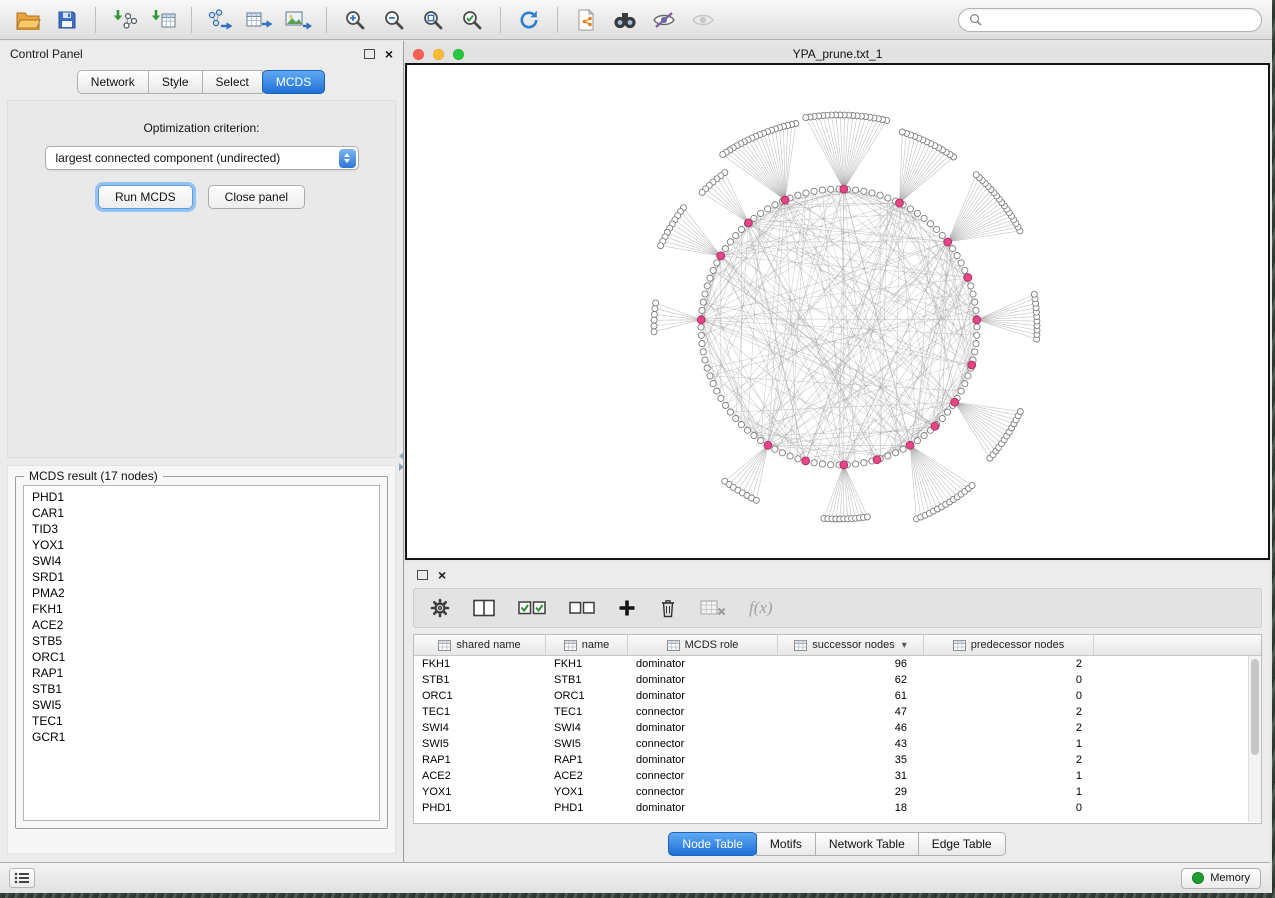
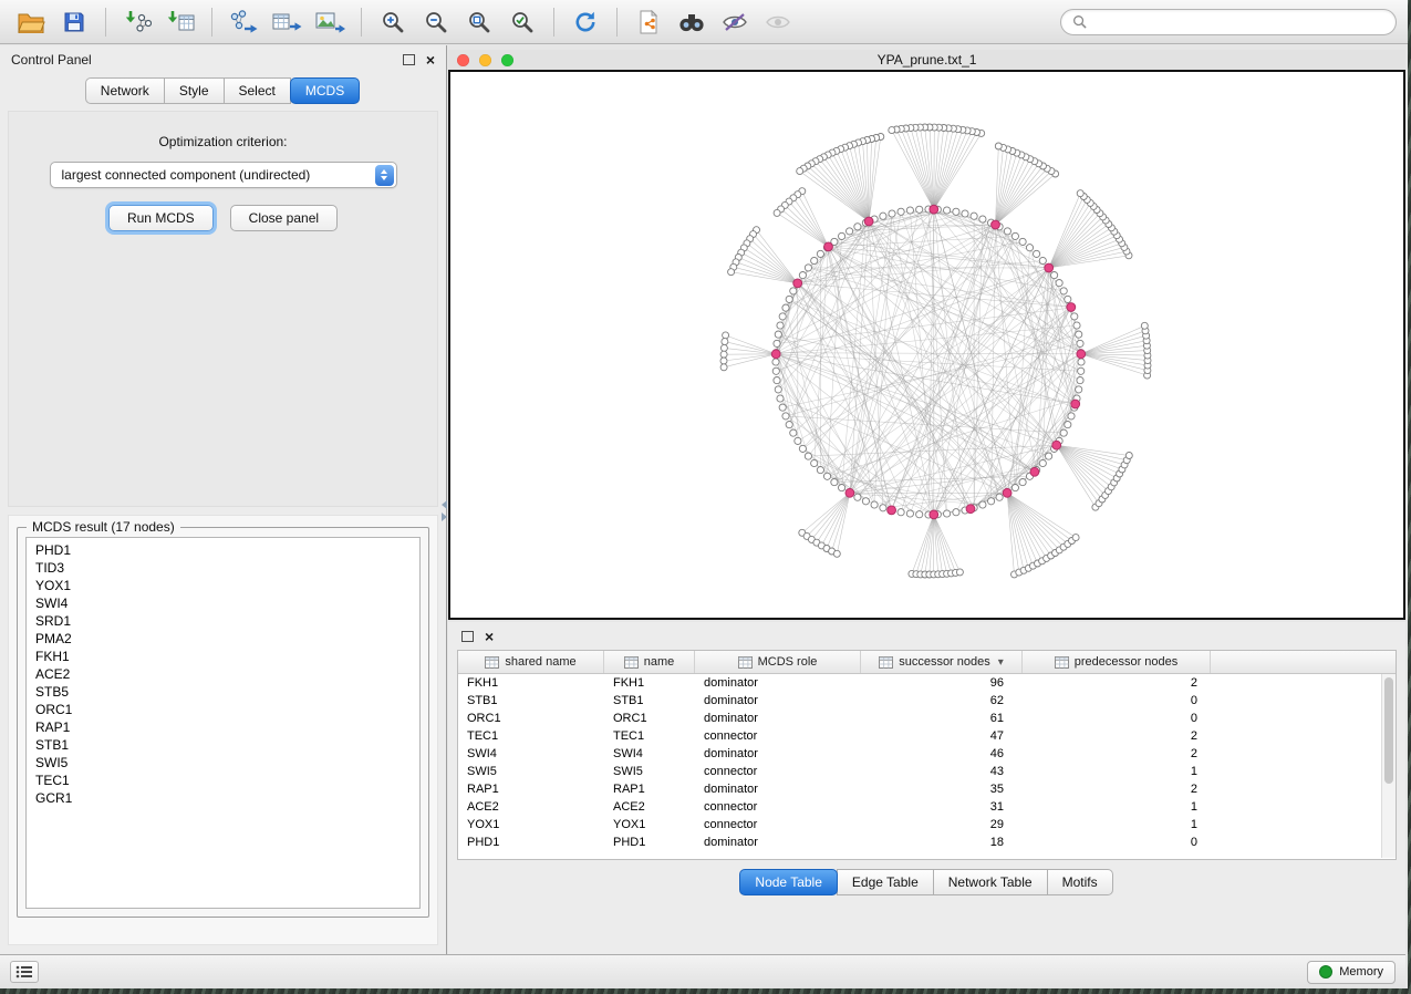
  Control Panel
  ×
  Network
  Style
  Select
  MCDS
  Optimization criterion:
  largest connected component (undirected)
  Run MCDS
  Close panel
  MCDS result (17 nodes)
  PHD1
- CAR1
  TID3
  YOX1
  SWI4
  SRD1
  PMA2
  FKH1
  ACE2
  STB5
  ORC1
  RAP1
  STB1
  SWI5
  TEC1
  GCR1
  YPA_prune.txt_1
  ×
- f(x)
  shared name
  name
  MCDS role
  successor nodes
  ▾
  predecessor nodes
  FKH1
  FKH1
  dominator
  96
  2
  STB1
  STB1
  dominator
  62
  0
  ORC1
  ORC1
  dominator
  61
  0
  TEC1
  TEC1
  connector
  47
  2
  SWI4
  SWI4
  dominator
  46
  2
  SWI5
  SWI5
  connector
  43
  1
  RAP1
  RAP1
  dominator
  35
  2
  ACE2
  ACE2
  connector
  31
  1
  YOX1
  YOX1
  connector
  29
  1
  PHD1
  PHD1
  dominator
  18
  0
  Node Table
- Motifs
+ Edge Table
  Network Table
- Edge Table
+ Motifs
  Memory
